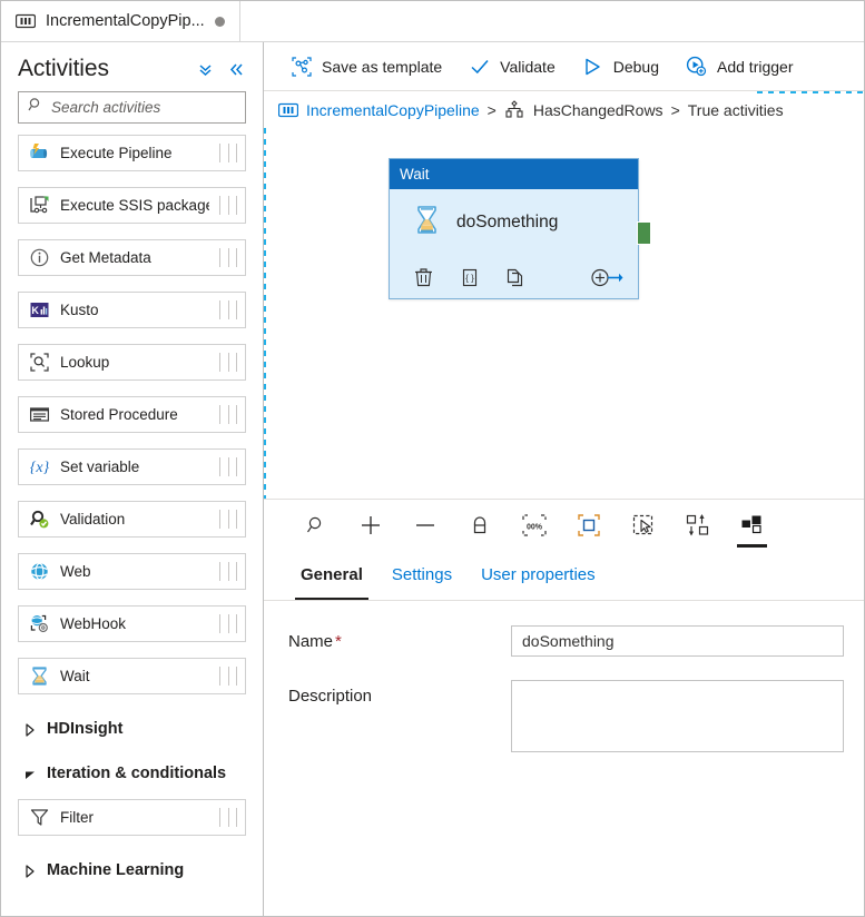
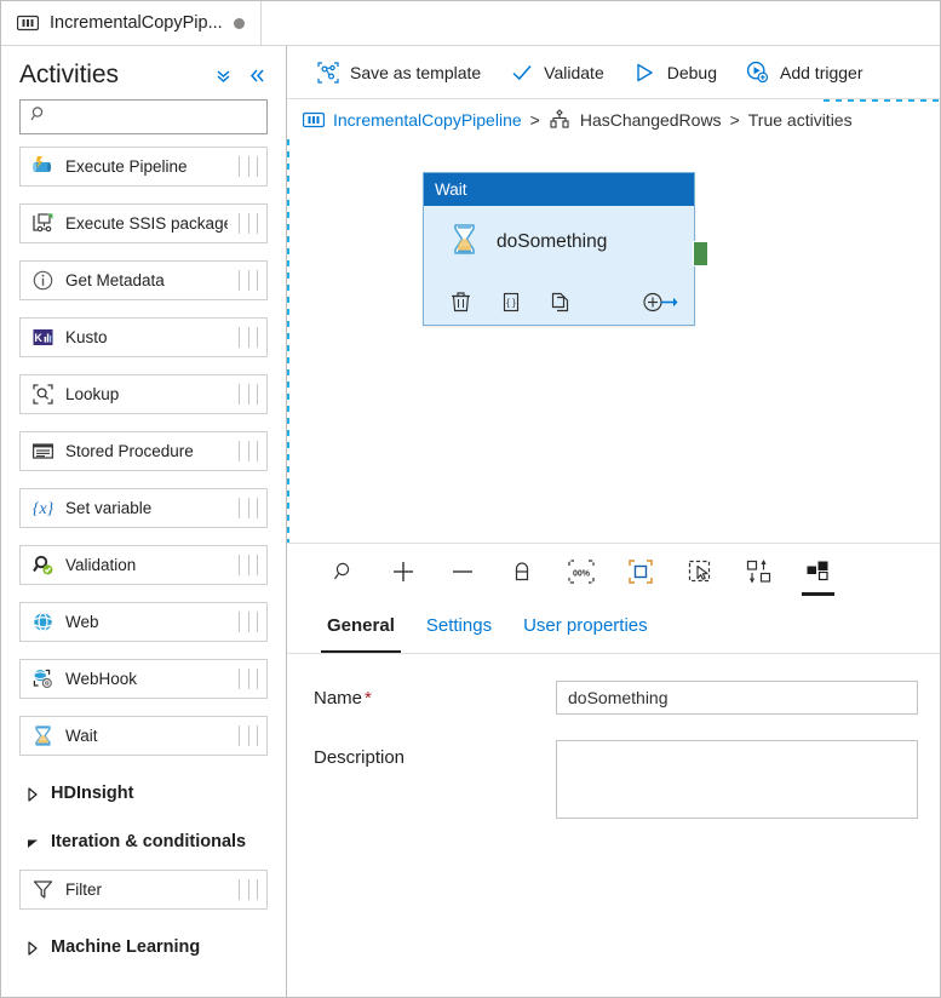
  IncrementalCopyPip...
  Activities
- Search activities
  Execute Pipeline
  Execute SSIS packag
  Get Metadata
  K
  Kusto
  Lookup
  Stored Procedure
  {x}
  Set variable
  Validation
  Web
  WebHook
  Wait
  HDInsight
  Iteration & conditionals
  Filter
  Machine Learning
  Save as template
  Validate
  Debug
  Add trigger
  IncrementalCopyPipeline
  >
  HasChangedRows
  >
  True activities
  Wait
  doSomething
  { }
  General
  Settings
  User properties
  Name*
  doSomething
  Description
